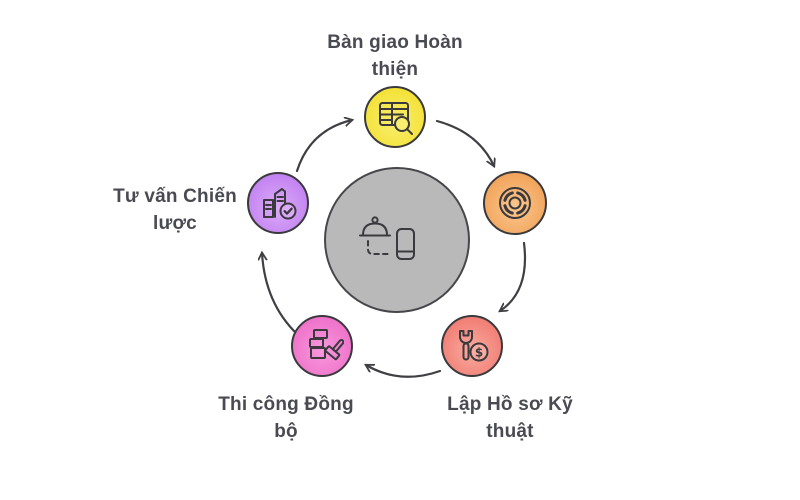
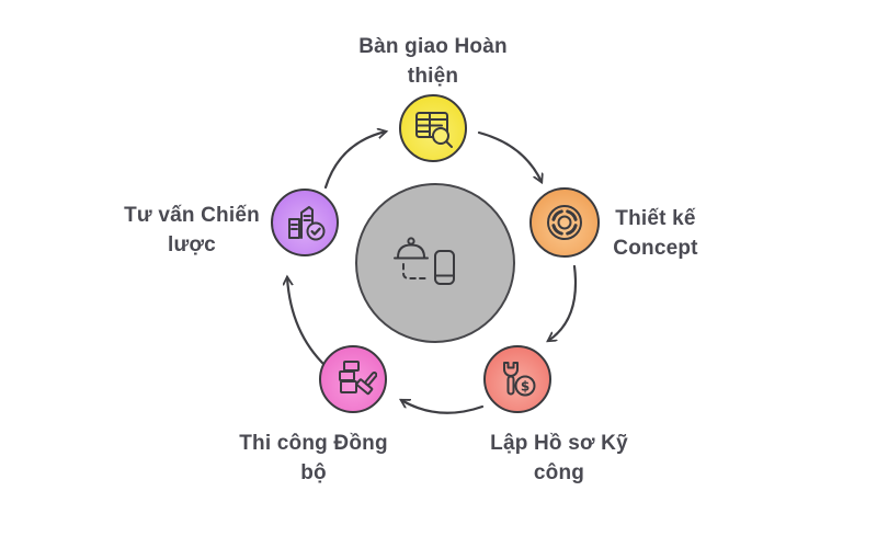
  $
  Bàn giao Hoàn thiện
+ Thiết kế Concept
- Lập Hồ sơ Kỹ thuật
+ Lập Hồ sơ Kỹ công
  Thi công Đồng bộ
  Tư vấn Chiến lược
